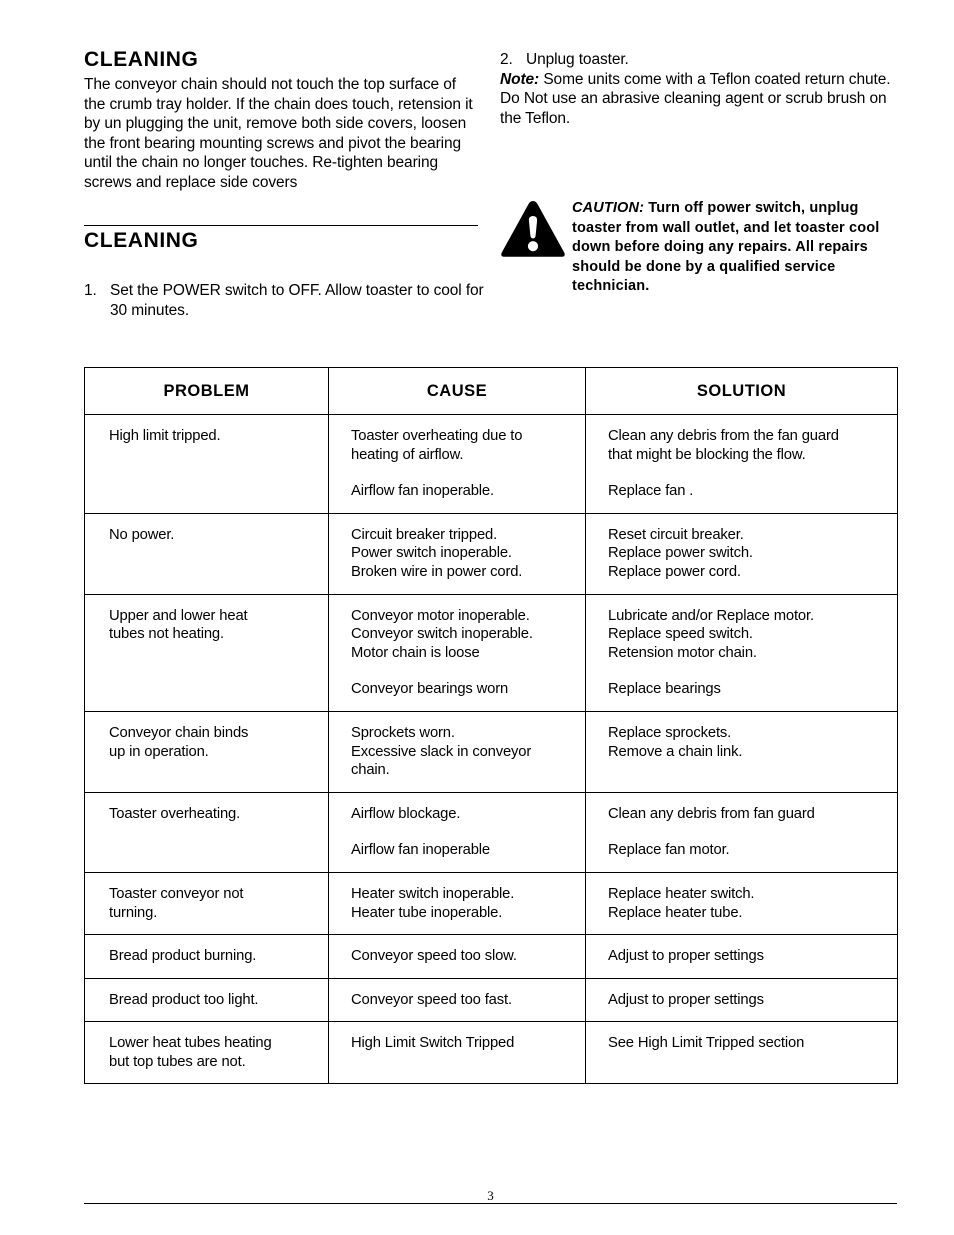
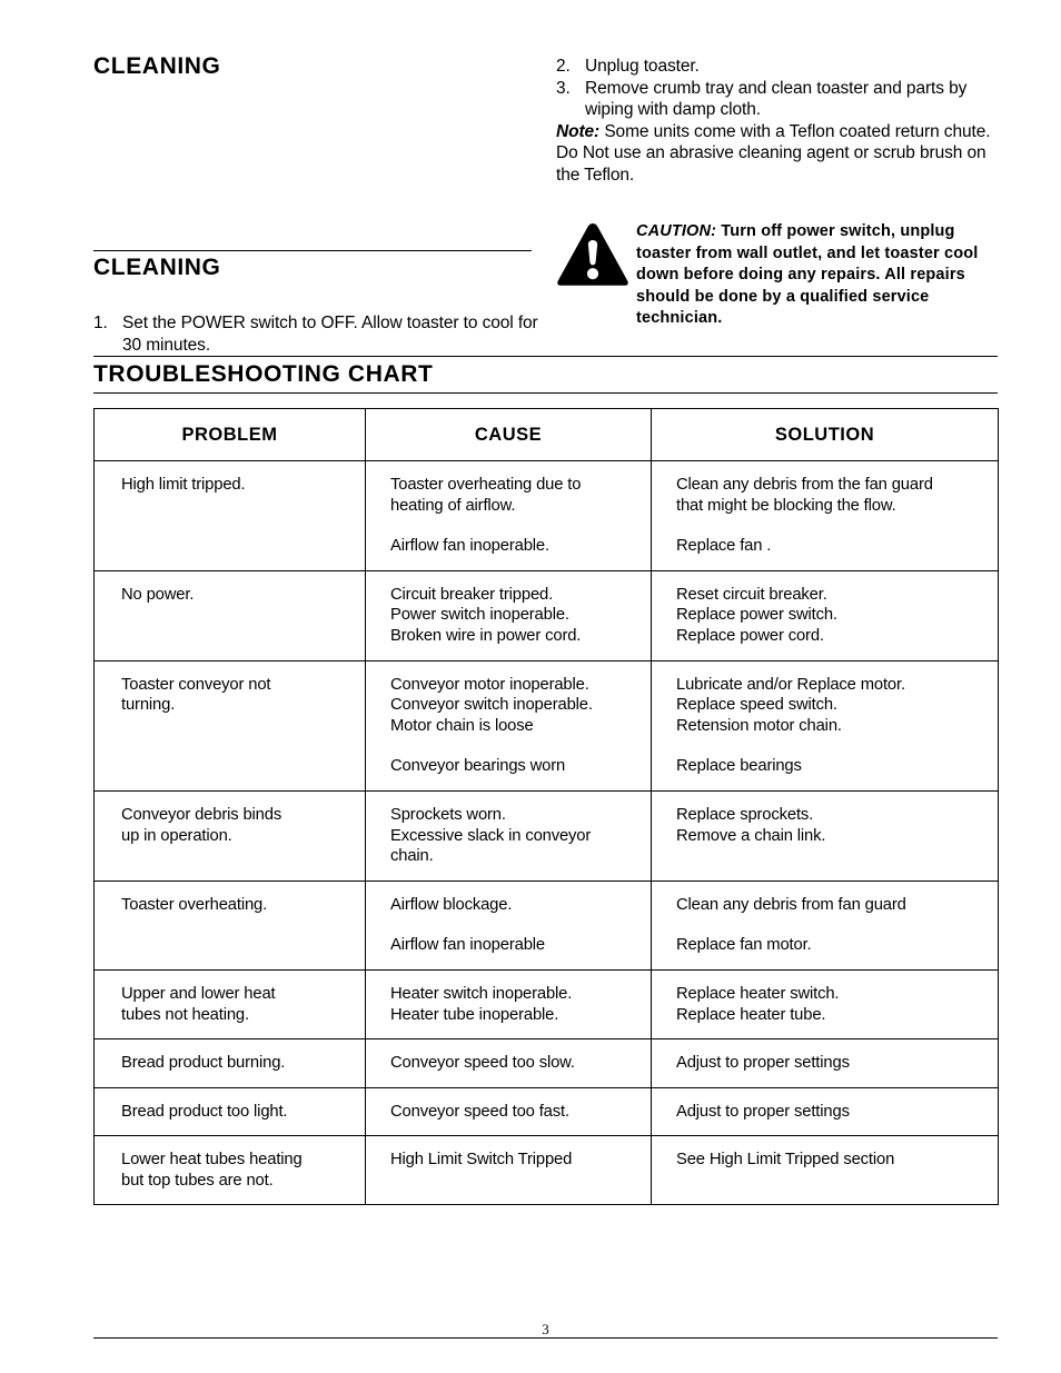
  CLEANING
- The conveyor chain should not touch the top surface of the crumb tray holder. If the chain does touch, retension it by un plugging the unit, remove both side covers, loosen the front bearing mounting screws and pivot the bearing until the chain no longer touches. Re-tighten bearing screws and replace side covers
  2.
  Unplug toaster.
+ 3.
+ Remove crumb tray and clean toaster and parts by wiping with damp cloth.
  Note: Some units come with a Teflon coated return chute. Do Not use an abrasive cleaning agent or scrub brush on the Teflon.
  CAUTION: Turn off power switch, unplug toaster from wall outlet, and let toaster cool down before doing any repairs. All repairs should be done by a qualified service technician.
  CLEANING
  1.
  Set the POWER switch to OFF. Allow toaster to cool for 30 minutes.
+ TROUBLESHOOTING CHART
  PROBLEM	CAUSE	SOLUTION
  High limit tripped.	Toaster overheating due to heating of airflow.Airflow fan inoperable.	Clean any debris from the fan guard that might be blocking the flow.Replace fan .
  No power.	Circuit breaker tripped. Power switch inoperable. Broken wire in power cord.	Reset circuit breaker. Replace power switch. Replace power cord.
- Upper and lower heat tubes not heating.	Conveyor motor inoperable. Conveyor switch inoperable. Motor chain is looseConveyor bearings worn	Lubricate and/or Replace motor. Replace speed switch. Retension motor chain.Replace bearings
+ Toaster conveyor not turning.	Conveyor motor inoperable. Conveyor switch inoperable. Motor chain is looseConveyor bearings worn	Lubricate and/or Replace motor. Replace speed switch. Retension motor chain.Replace bearings
- Conveyor chain binds up in operation.	Sprockets worn. Excessive slack in conveyor chain.	Replace sprockets. Remove a chain link.
+ Conveyor debris binds up in operation.	Sprockets worn. Excessive slack in conveyor chain.	Replace sprockets. Remove a chain link.
  Toaster overheating.	Airflow blockage.Airflow fan inoperable	Clean any debris from fan guardReplace fan motor.
- Toaster conveyor not turning.	Heater switch inoperable. Heater tube inoperable.	Replace heater switch. Replace heater tube.
+ Upper and lower heat tubes not heating.	Heater switch inoperable. Heater tube inoperable.	Replace heater switch. Replace heater tube.
  Bread product burning.	Conveyor speed too slow.	Adjust to proper settings
  Bread product too light.	Conveyor speed too fast.	Adjust to proper settings
  Lower heat tubes heating but top tubes are not.	High Limit Switch Tripped	See High Limit Tripped section
  3
